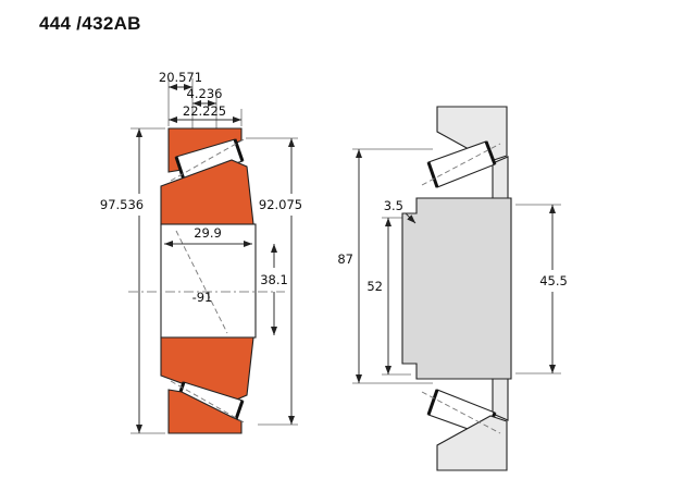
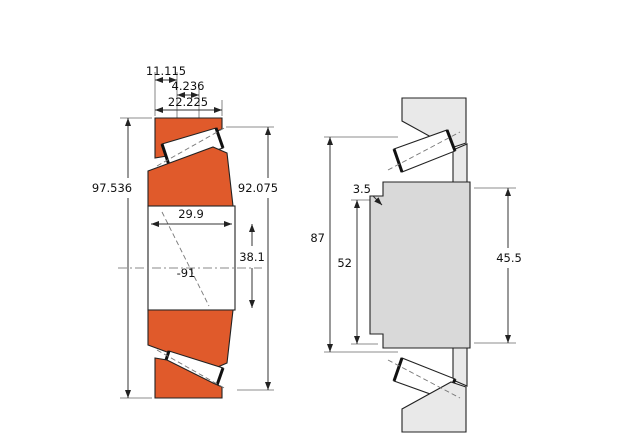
- 444 /432AB
- 20.571
+ 11.115
  4.236
  22.225
  97.536
  92.075
  29.9
  38.1
  -91
  87
  52
  3.5
  45.5
